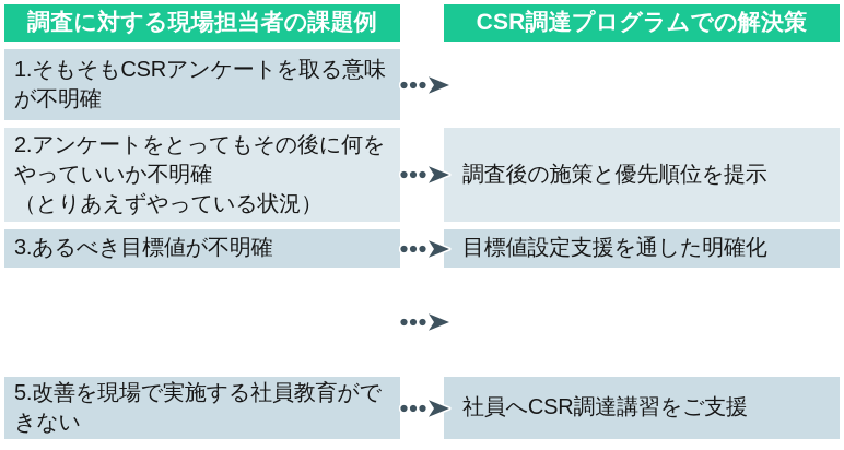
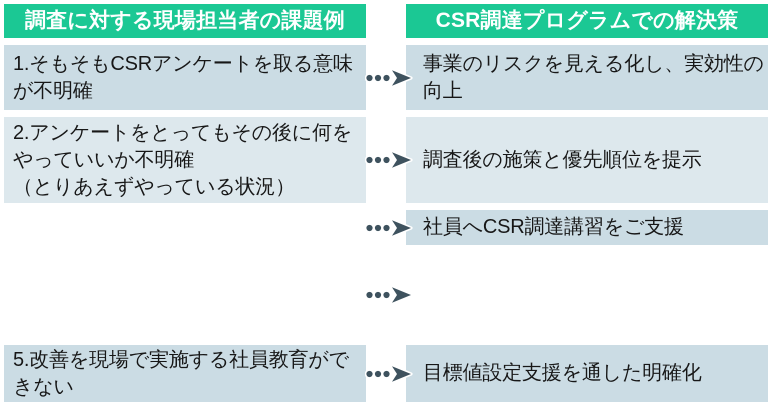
  調査に対する現場担当者の課題例
  CSR調達プログラムでの解決策
  1.そもそもCSRアンケートを取る意味
  が不明確
+ 事業のリスクを見える化し、実効性の向上
  2.アンケートをとってもその後に何を
  やっていいか不明確
  （とりあえずやっている状況）
  調査後の施策と優先順位を提示
- 3.あるべき目標値が不明確
- 目標値設定支援を通した明確化
+ 社員へCSR調達講習をご支援
  5.改善を現場で実施する社員教育がで
  きない
- 社員へCSR調達講習をご支援
+ 目標値設定支援を通した明確化
